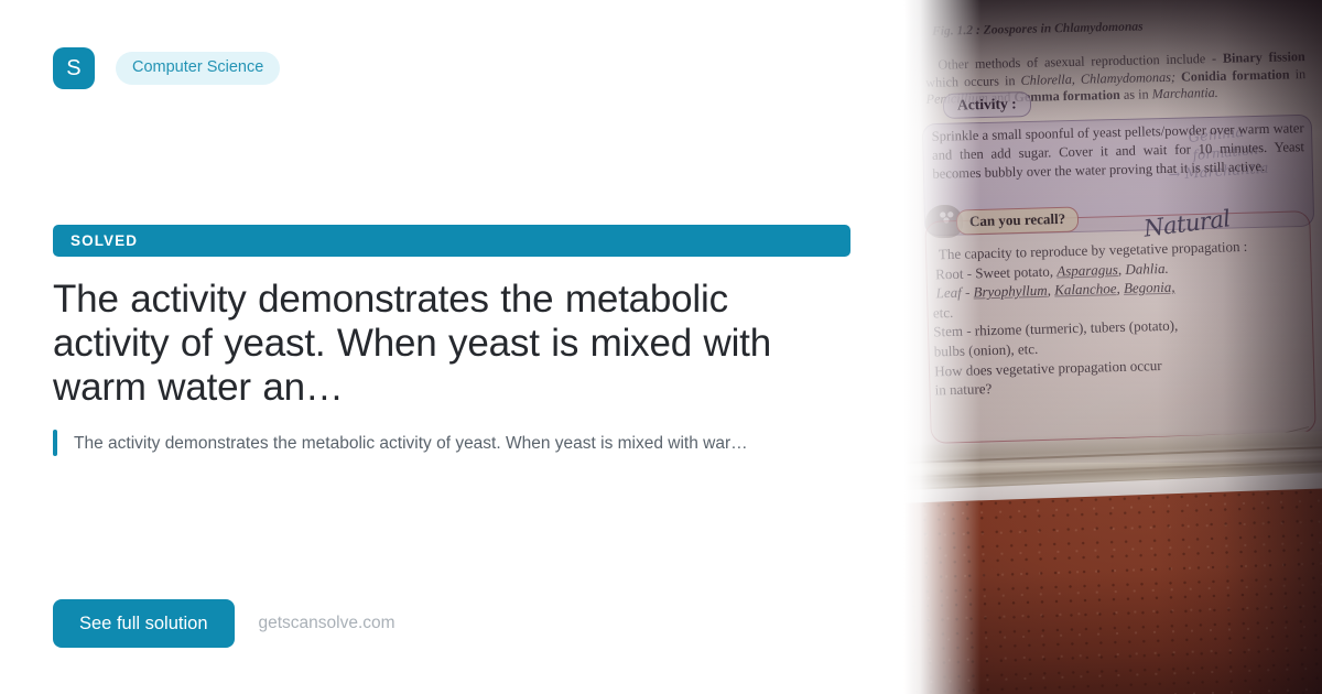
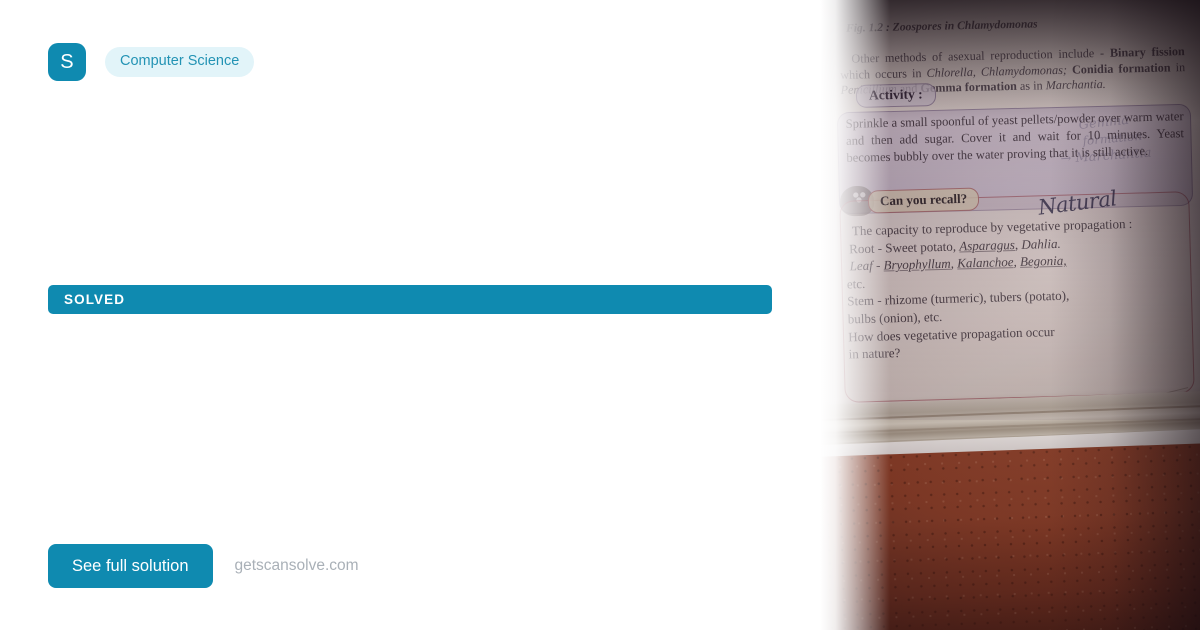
  S
  Computer Science
  SOLVED
- The activity demonstrates the metabolic activity of yeast. When yeast is mixed with warm water an…
- The activity demonstrates the metabolic activity of yeast. When yeast is mixed with war…
  See full solution
  getscansolve.com
